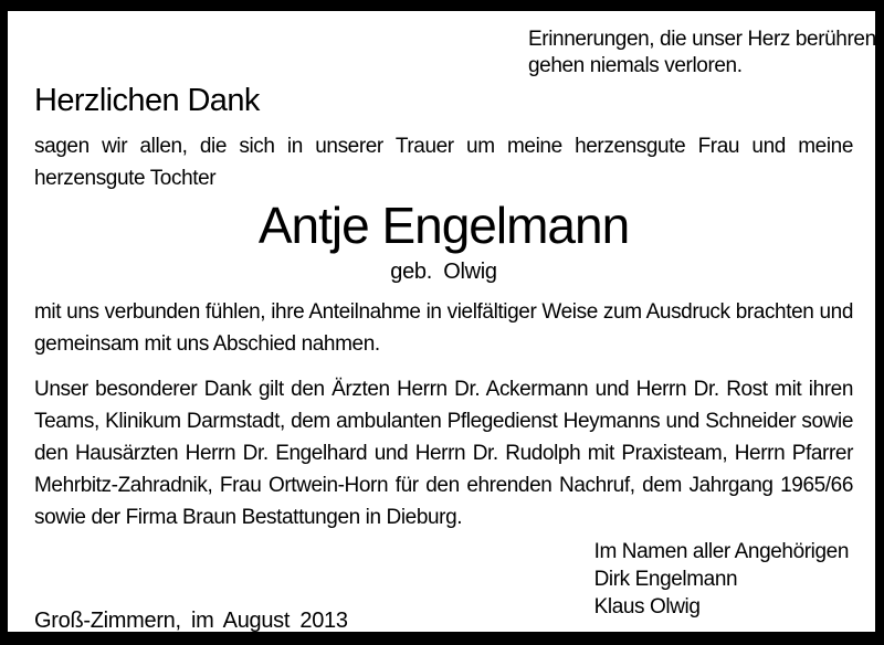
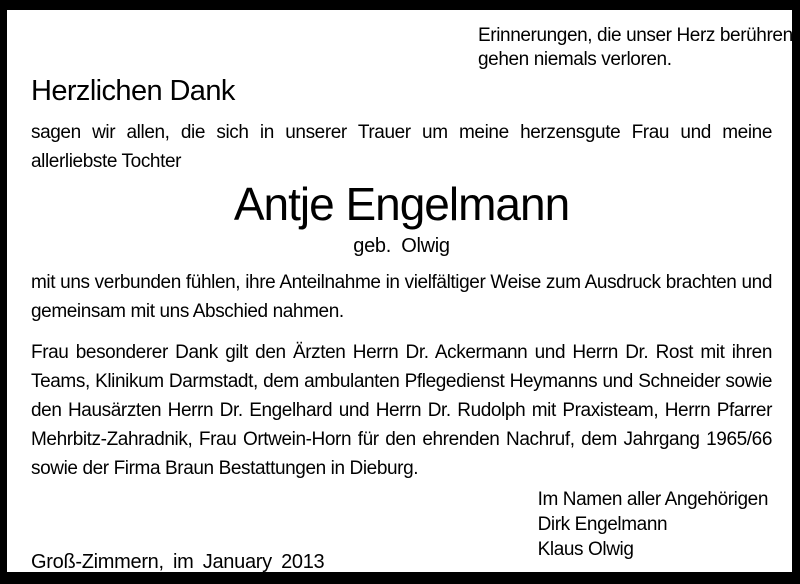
  Erinnerungen, die unser Herz berühren
  gehen niemals verloren.
  Herzlichen Dank
- sagen wir allen, die sich in unserer Trauer um meine herzensgute Frau und meine herzensgute Tochter
+ sagen wir allen, die sich in unserer Trauer um meine herzensgute Frau und meine allerliebste Tochter
  Antje Engelmann
  geb. Olwig
  mit uns verbunden fühlen, ihre Anteilnahme in vielfältiger Weise zum Ausdruck brachten und gemeinsam mit uns Abschied nahmen.
- Unser besonderer Dank gilt den Ärzten Herrn Dr. Ackermann und Herrn Dr. Rost mit ihren Teams, Klinikum Darmstadt, dem ambulanten Pflegedienst Heymanns und Schneider sowie den Hausärzten Herrn Dr. Engelhard und Herrn Dr. Rudolph mit Praxisteam, Herrn Pfarrer Mehrbitz-Zahradnik, Frau Ortwein-Horn für den ehrenden Nachruf, dem Jahrgang 1965/66 sowie der Firma Braun Bestattungen in Dieburg.
+ Frau besonderer Dank gilt den Ärzten Herrn Dr. Ackermann und Herrn Dr. Rost mit ihren Teams, Klinikum Darmstadt, dem ambulanten Pflegedienst Heymanns und Schneider sowie den Hausärzten Herrn Dr. Engelhard und Herrn Dr. Rudolph mit Praxisteam, Herrn Pfarrer Mehrbitz-Zahradnik, Frau Ortwein-Horn für den ehrenden Nachruf, dem Jahrgang 1965/66 sowie der Firma Braun Bestattungen in Dieburg.
- Groß-Zimmern, im August 2013
+ Groß-Zimmern, im January 2013
  Im Namen aller Angehörigen
  Dirk Engelmann
  Klaus Olwig
